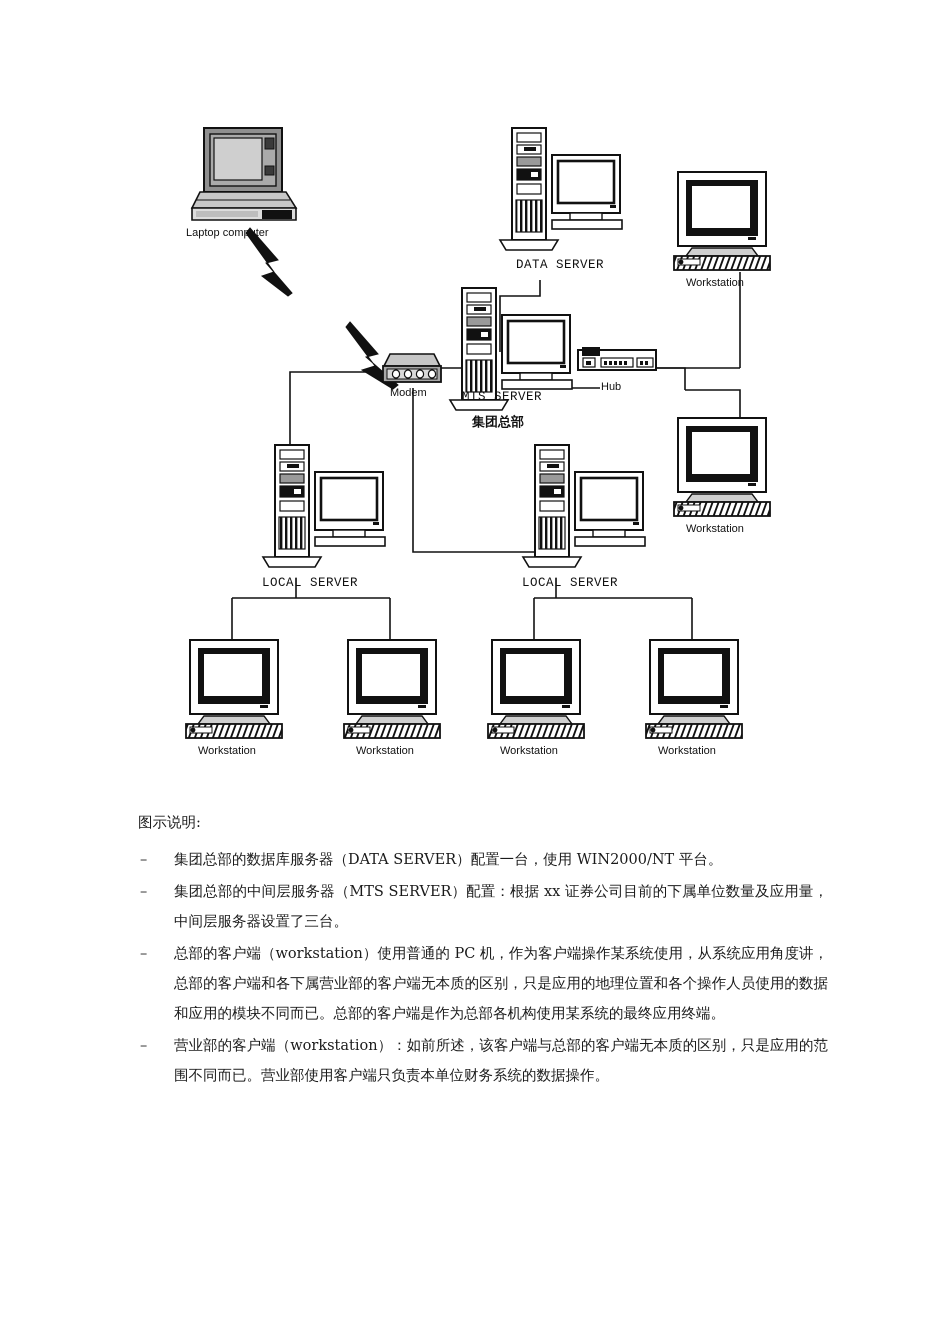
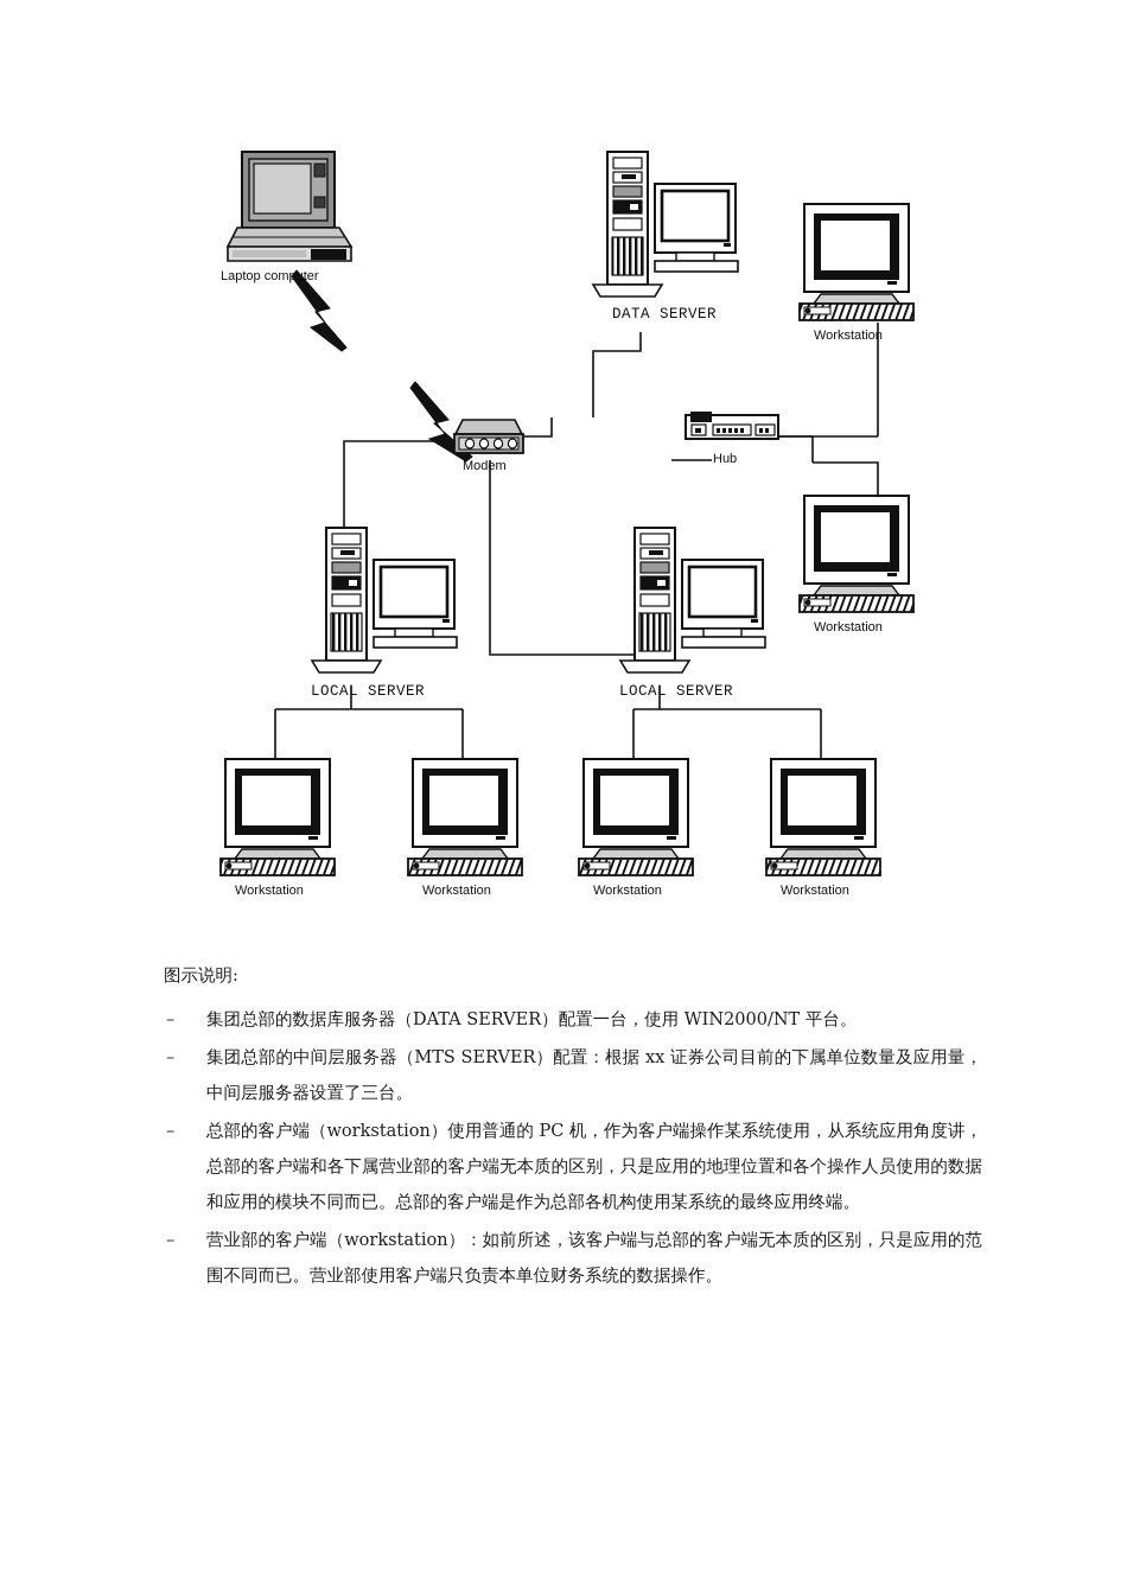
  Laptop computer
  Modem
  DATA SERVER
- MTS SERVER
- 集团总部
  Hub
  LOCAL SERVER
  LOCAL SERVER
  Workstation
  Workstation
  Workstation
  Workstation
  Workstation
  Workstation
  图示说明:
  –
  集团总部的数据库服务器（DATA SERVER）配置一台，使用 WIN2000/NT 平台。
  –
  集团总部的中间层服务器（MTS SERVER）配置：根据 xx 证券公司目前的下属单位数量及应用量，中间层服务器设置了三台。
  –
  总部的客户端（workstation）使用普通的 PC 机，作为客户端操作某系统使用，从系统应用角度讲，总部的客户端和各下属营业部的客户端无本质的区别，只是应用的地理位置和各个操作人员使用的数据和应用的模块不同而已。总部的客户端是作为总部各机构使用某系统的最终应用终端。
  –
  营业部的客户端（workstation）：如前所述，该客户端与总部的客户端无本质的区别，只是应用的范围不同而已。营业部使用客户端只负责本单位财务系统的数据操作。
